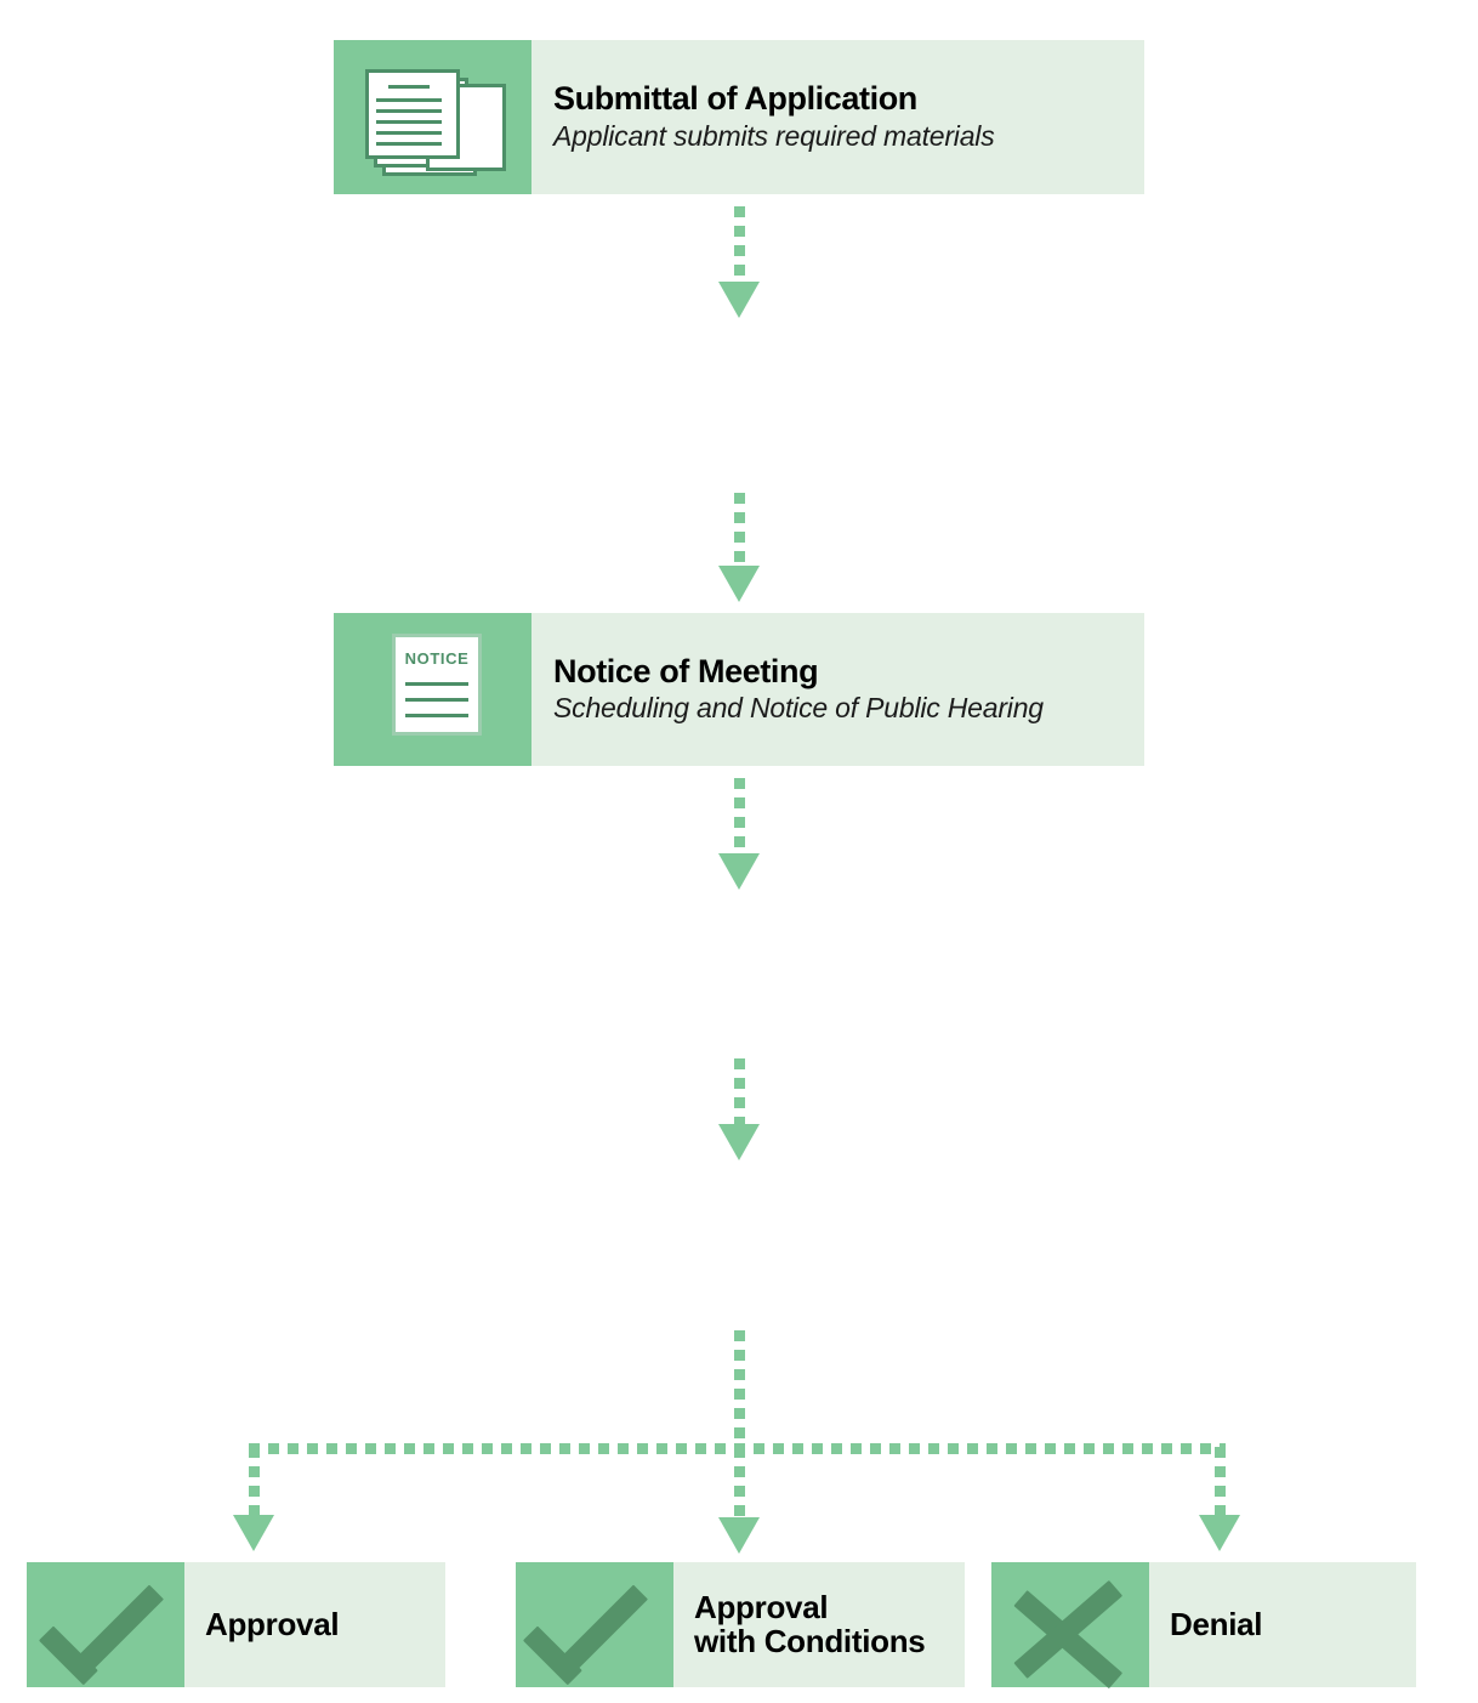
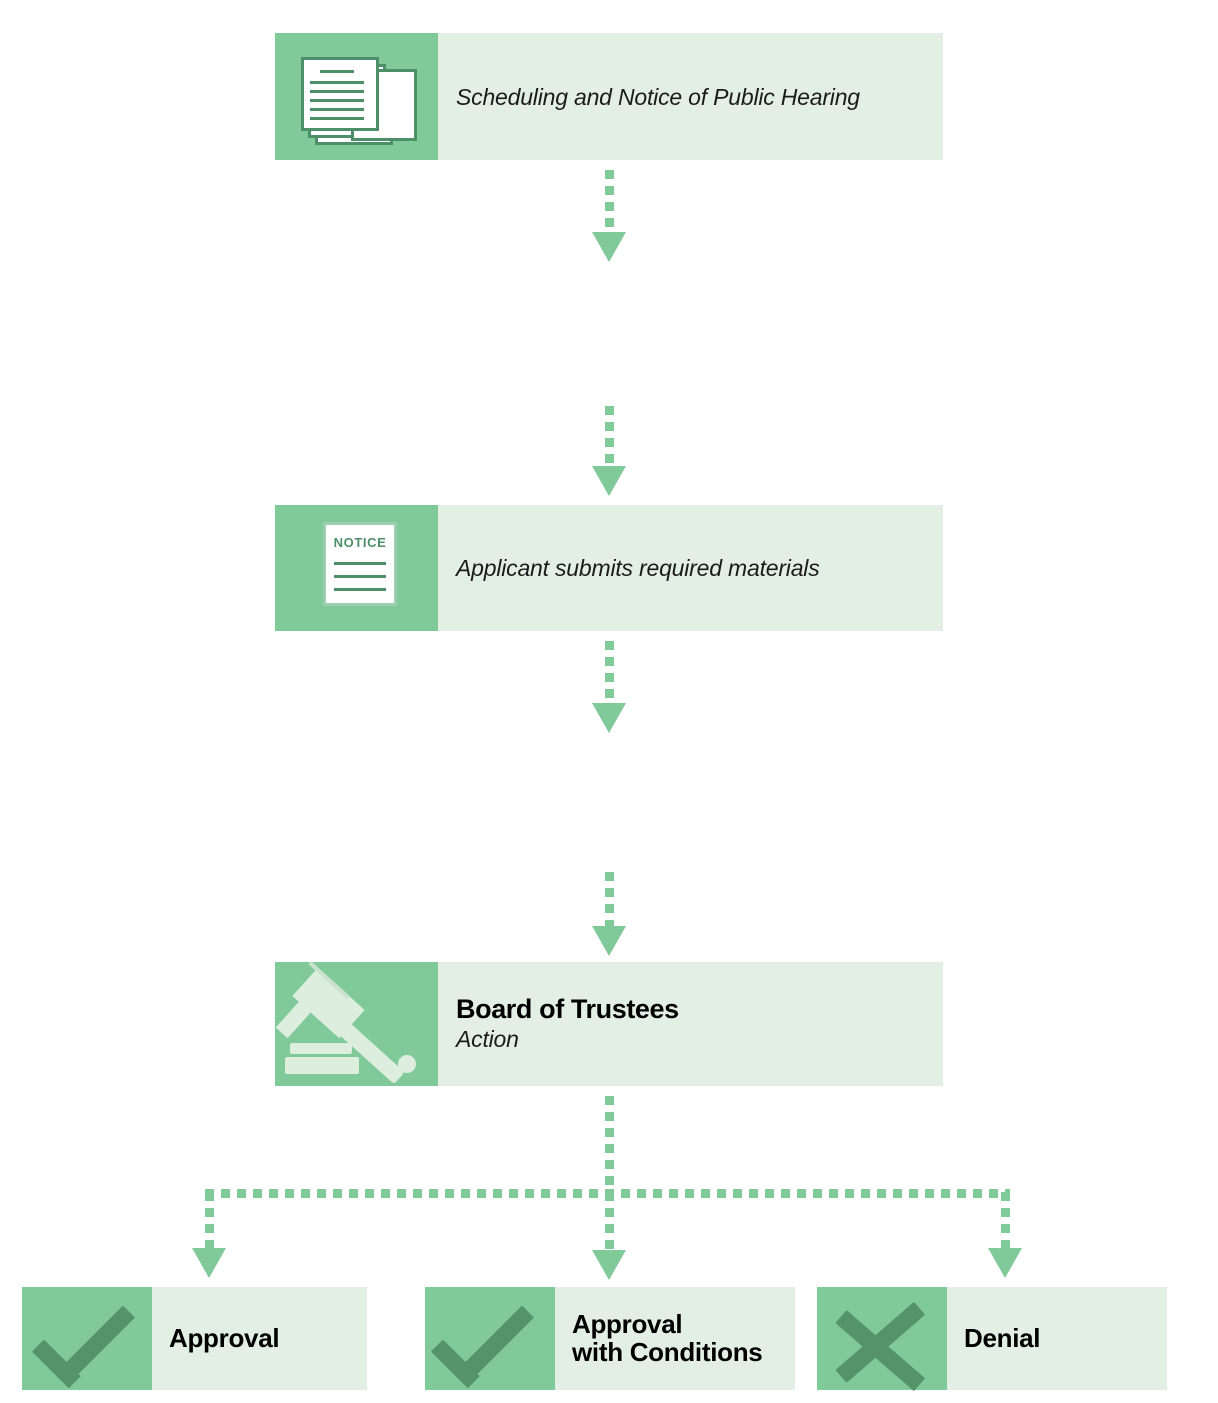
- Submittal of Application
- Applicant submits required materials
+ Scheduling and Notice of Public Hearing
  NOTICE
- Notice of Meeting
- Scheduling and Notice of Public Hearing
+ Applicant submits required materials
+ Board of Trustees
+ Action
  Approval
  Approval
  with Conditions
  Denial
